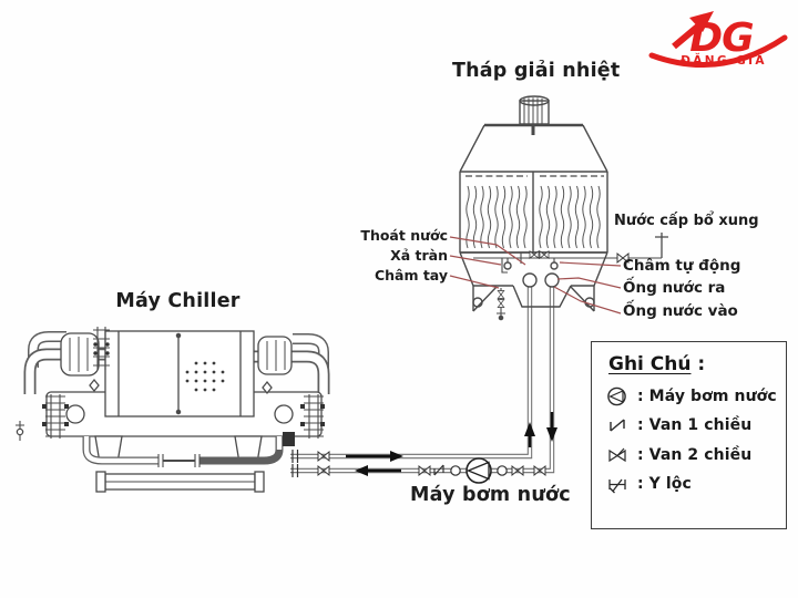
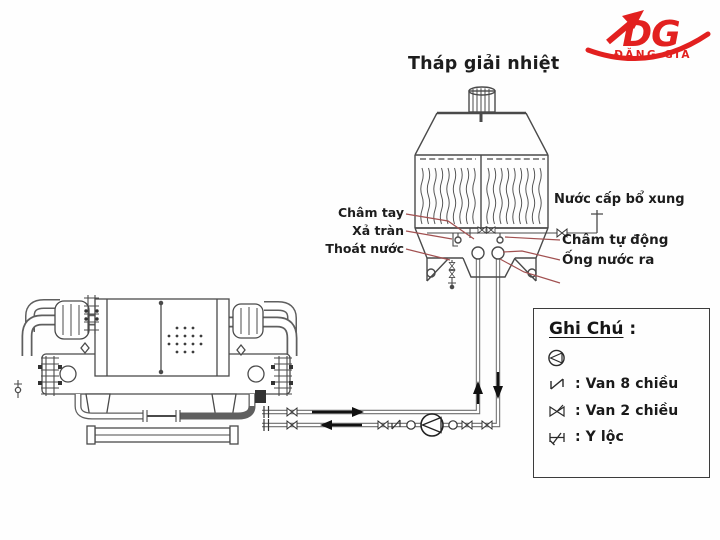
  DG
  ĐẶNG GIA
  Tháp giải nhiệt
- Máy Chiller
- Máy bơm nước
- Thoát nước
+ Châm tay
  Xả tràn
- Châm tay
+ Thoát nước
  Nước cấp bổ xung
  Châm tự động
  Ống nước ra
- Ống nước vào
  Ghi Chú :
- : Máy bơm nước
- : Van 1 chiều
+ : Van 8 chiều
  : Van 2 chiều
  : Y lộc
